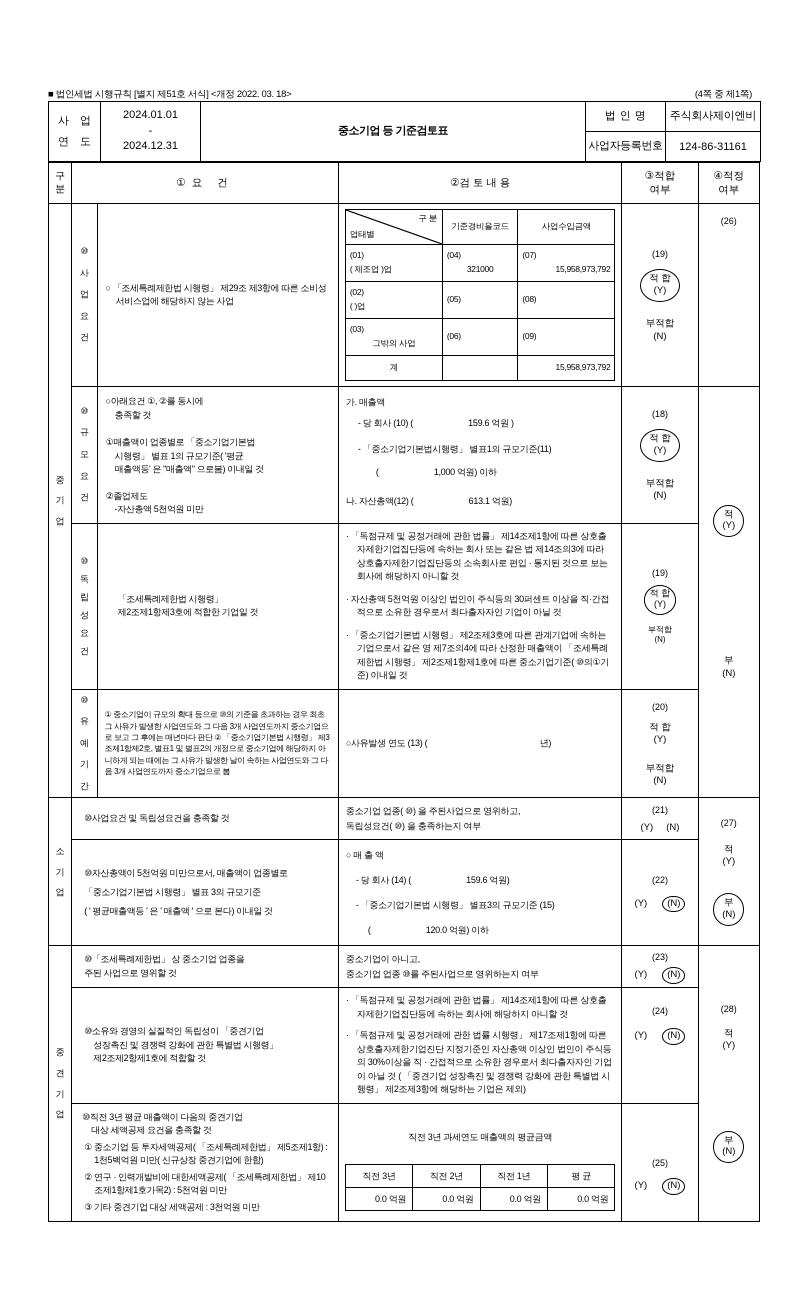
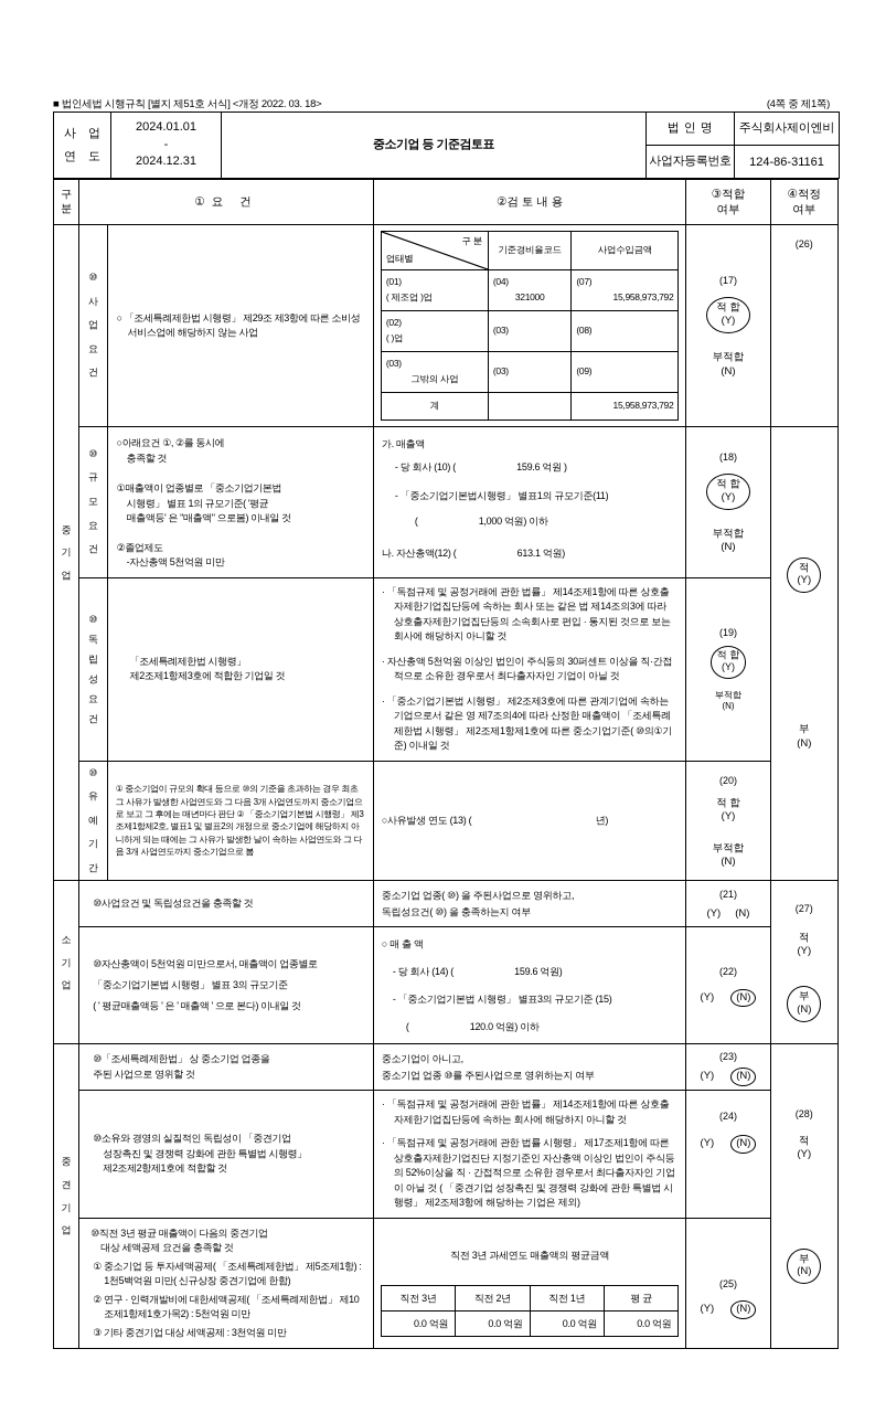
  ■ 법인세법 시행규칙 [별지 제51호 서식] <개정 2022. 03. 18>
  (4쪽 중 제1쪽)
  사 업 연 도	2024.01.01 - 2024.12.31	중소기업 등 기준검토표	법 인 명	주식회사제이엔비
  사업자등록번호	124-86-31161
  구 분	①요 건	②검 토 내 용	③적합 여부	④적정 여부
  중 기 업	⑩ 사 업 요 건	○ 「조세특례제한법 시행령」 제29조 제3항에 따른 소비성 서비스업에 해당하지 않는 사업
  구 분 업태별	기준경비율코드	사업수입금액
  (01) ( 제조업 )업	(04) 321000	(07) 15,958,973,792
- (02) ( )업	(05)	(08)
+ (02) ( )업	(03)	(08)
- (03) 그밖의 사업	(06)	(09)
+ (03) 그밖의 사업	(03)	(09)
  계		15,958,973,792
- 				(19) 적 합 (Y) 부적합 (N)	(26)
+ 				(17) 적 합 (Y) 부적합 (N)	(26)
  ⑩ 규 모 요 건	○아래요건 ①, ②를 동시에 충족할 것 ①매출액이 업종별로 「중소기업기본법 시행령」 별표 1의 규모기준( '평균 매출액등' 은 "매출액" 으로봄) 이내일 것 ②졸업제도 -자산총액 5천억원 미만	가. 매출액 - 당 회사 (10) ( 159.6 억원 ) - 「중소기업기본법시행령」 별표1의 규모기준(11) ( 1,000 억원) 이하 나. 자산총액(12) ( 613.1 억원)	(18) 적 합 (Y) 부적합 (N)	적 (Y) 부 (N)
  ⑩ 독 립 성 요 건	「조세특례제한법 시행령」 제2조제1항제3호에 적합한 기업일 것	· 「독점규제 및 공정거래에 관한 법률」 제14조제1항에 따른 상호출자제한기업집단등에 속하는 회사 또는 같은 법 제14조의3에 따라 상호출자제한기업집단등의 소속회사로 편입 · 통지된 것으로 보는 회사에 해당하지 아니할 것 · 자산총액 5천억원 이상인 법인이 주식등의 30퍼센트 이상을 직·간접적으로 소유한 경우로서 최다출자자인 기업이 아닐 것 · 「중소기업기본법 시행령」 제2조제3호에 따른 관계기업에 속하는 기업으로서 같은 영 제7조의4에 따라 산정한 매출액이 「조세특례제한법 시행령」 제2조제1항제1호에 따른 중소기업기준( ⑩의①기준) 이내일 것	(19) 적 합 (Y) 부적합 (N)
  ⑩ 유 예 기 간	① 중소기업이 규모의 확대 등으로 ⑩의 기준을 초과하는 경우 최초 그 사유가 발생한 사업연도와 그 다음 3개 사업연도까지 중소기업으로 보고 그 후에는 매년마다 판단 ② 「중소기업기본법 시행령」 제3조제1항제2호, 별표1 및 별표2의 개정으로 중소기업에 해당하지 아니하게 되는 때에는 그 사유가 발생한 날이 속하는 사업연도와 그 다음 3개 사업연도까지 중소기업으로 봄	○사유발생 연도 (13) ( 년)	(20) 적 합 (Y) 부적합 (N)
  소 기 업	⑩사업요건 및 독립성요건을 충족할 것	중소기업 업종( ⑩) 을 주된사업으로 영위하고, 독립성요건( ⑩) 을 충족하는지 여부	(21) (Y) (N)	(27) 적 (Y) 부 (N)
  ⑩자산총액이 5천억원 미만으로서, 매출액이 업종별로 「중소기업기본법 시행령」 별표 3의 규모기준 ( ' 평균매출액등 ' 은 ' 매출액 ' 으로 본다) 이내일 것	○ 매 출 액 - 당 회사 (14) ( 159.6 억원) - 「중소기업기본법 시행령」 별표3의 규모기준 (15) ( 120.0 억원) 이하	(22) (Y) (N)
  중 견 기 업	⑩「조세특례제한법」 상 중소기업 업종을 주된 사업으로 영위할 것	중소기업이 아니고, 중소기업 업종 ⑩를 주된사업으로 영위하는지 여부	(23) (Y) (N)	(28) 적 (Y) 부 (N)
- ⑩소유와 경영의 실질적인 독립성이 「중견기업 성장촉진 및 경쟁력 강화에 관한 특별법 시행령」 제2조제2항제1호에 적합할 것	· 「독점규제 및 공정거래에 관한 법률」 제14조제1항에 따른 상호출자제한기업집단등에 속하는 회사에 해당하지 아니할 것 · 「독점규제 및 공정거래에 관한 법률 시행령」 제17조제1항에 따른 상호출자제한기업진단 지정기준인 자산총액 이상인 법인이 주식등의 30%이상을 직 · 간접적으로 소유한 경우로서 최다출자자인 기업이 아닐 것 ( 「중견기업 성장촉진 및 경쟁력 강화에 관한 특별법 시행령」 제2조제3항에 해당하는 기업은 제외)	(24) (Y) (N)
+ ⑩소유와 경영의 실질적인 독립성이 「중견기업 성장촉진 및 경쟁력 강화에 관한 특별법 시행령」 제2조제2항제1호에 적합할 것	· 「독점규제 및 공정거래에 관한 법률」 제14조제1항에 따른 상호출자제한기업집단등에 속하는 회사에 해당하지 아니할 것 · 「독점규제 및 공정거래에 관한 법률 시행령」 제17조제1항에 따른 상호출자제한기업진단 지정기준인 자산총액 이상인 법인이 주식등의 52%이상을 직 · 간접적으로 소유한 경우로서 최다출자자인 기업이 아닐 것 ( 「중견기업 성장촉진 및 경쟁력 강화에 관한 특별법 시행령」 제2조제3항에 해당하는 기업은 제외)	(24) (Y) (N)
  ⑩직전 3년 평균 매출액이 다음의 중견기업 대상 세액공제 요건을 충족할 것 ① 중소기업 등 투자세액공제( 「조세특례제한법」 제5조제1항) : 1천5백억원 미만( 신규상장 중견기업에 한함) ② 연구 · 인력개발비에 대한세액공제( 「조세특례제한법」 제10조제1항제1호가목2) : 5천억원 미만 ③ 기타 중견기업 대상 세액공제 : 3천억원 미만	직전 3년 과세연도 매출액의 평균금액
  직전 3년	직전 2년	직전 1년	평 균
  0.0 억원	0.0 억원	0.0 억원	0.0 억원
  		(25) (Y) (N)
